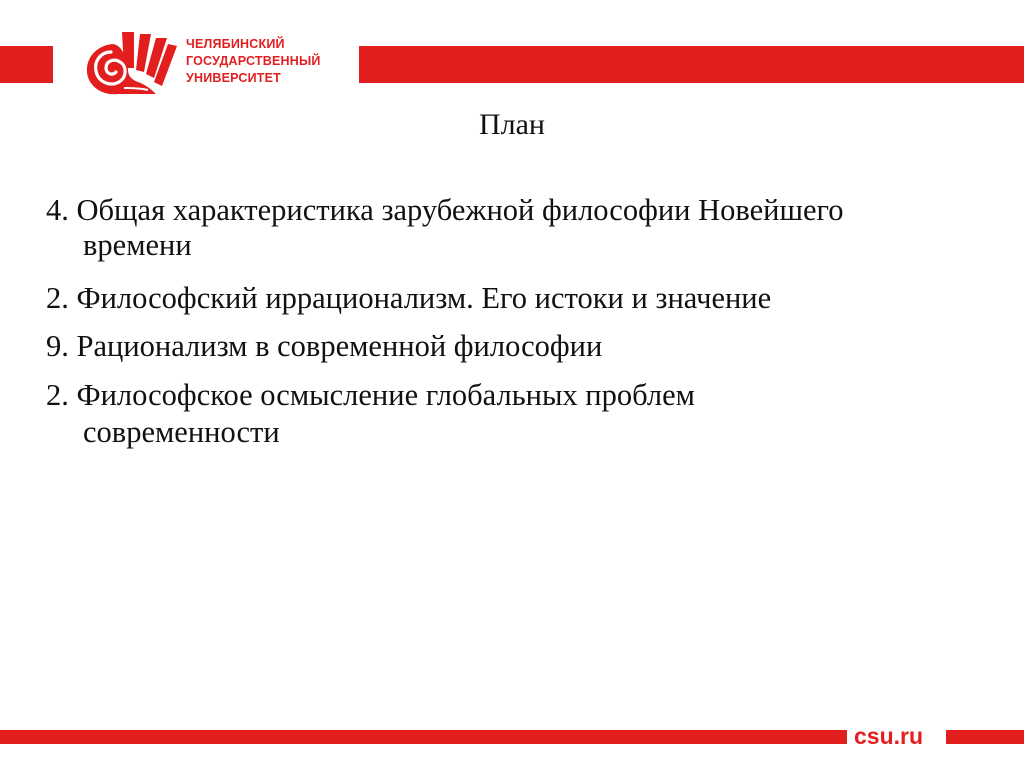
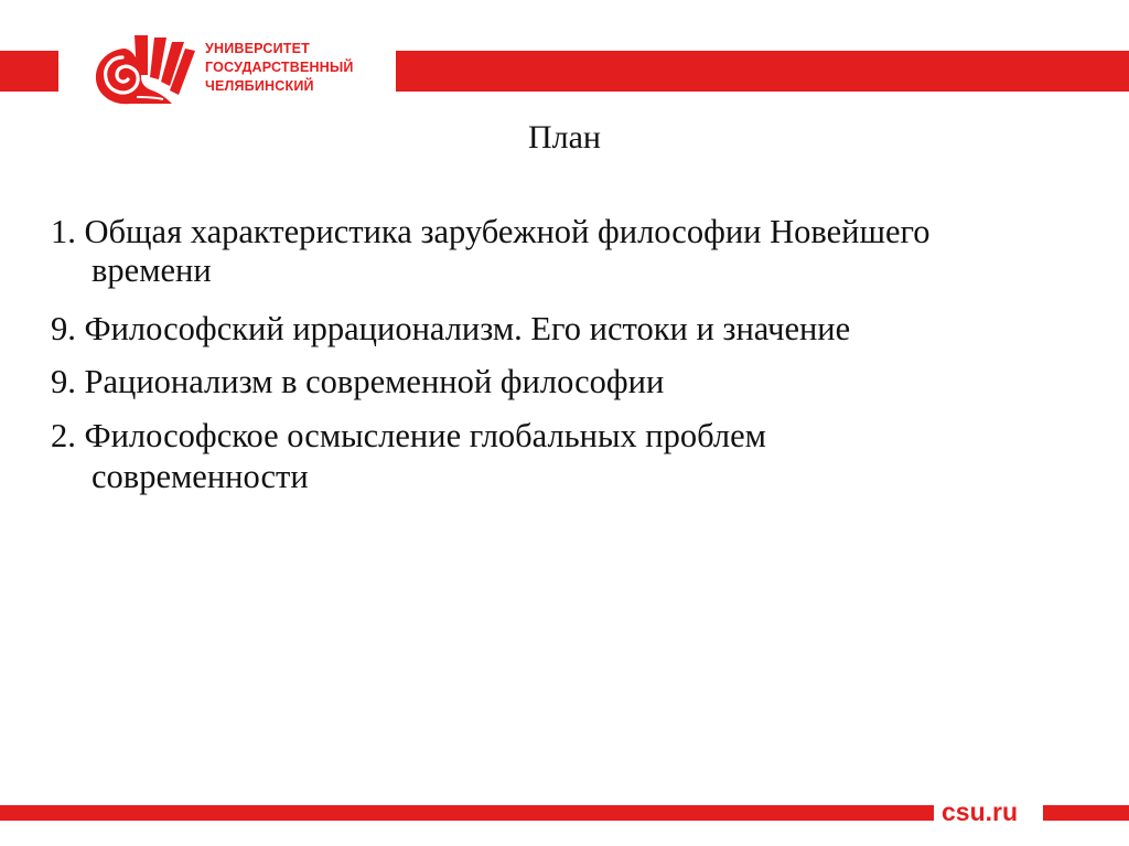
- ЧЕЛЯБИНСКИЙ
+ УНИВЕРСИТЕТ
  ГОСУДАРСТВЕННЫЙ
- УНИВЕРСИТЕТ
+ ЧЕЛЯБИНСКИЙ
  План
- 4. Общая характеристика зарубежной философии Новейшего
+ 1. Общая характеристика зарубежной философии Новейшего
  времени
- 2. Философский иррационализм. Его истоки и значение
+ 9. Философский иррационализм. Его истоки и значение
  9. Рационализм в современной философии
  2. Философское осмысление глобальных проблем
  современности
  csu.ru
